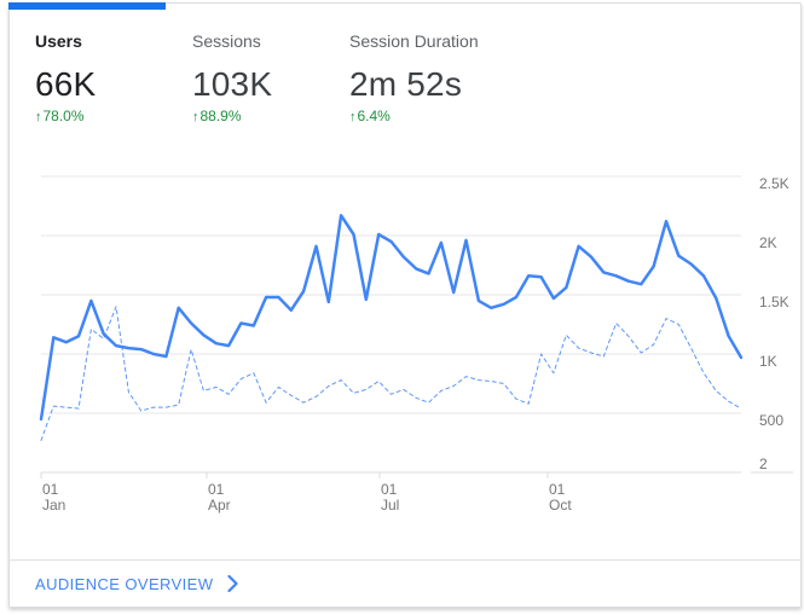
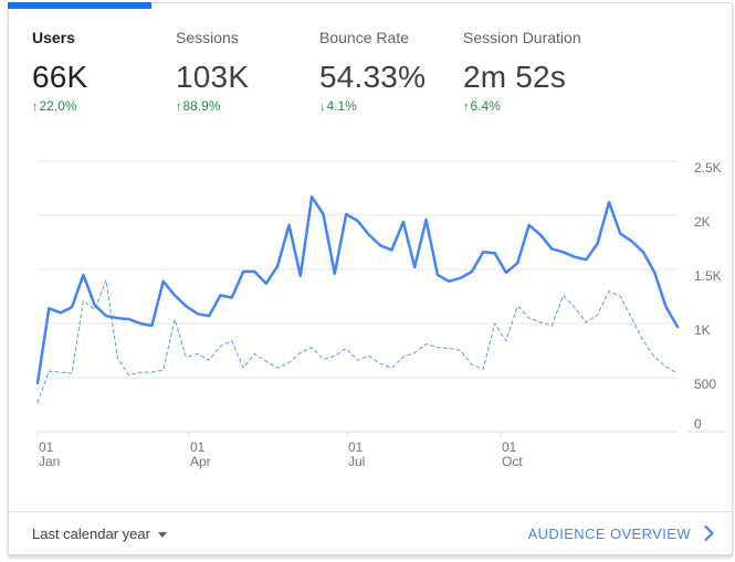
  2.5K
  2K
  1.5K
  1K
  500
- 2
+ 0
  01
  Jan
  01
  Apr
  01
  Jul
  01
  Oct
  Users
  66K
- ↑78.0%
+ ↑22.0%
  Sessions
  103K
  ↑88.9%
+ Bounce Rate
+ 54.33%
+ ↓4.1%
  Session Duration
  2m 52s
  ↑6.4%
+ Last calendar year
  AUDIENCE OVERVIEW
